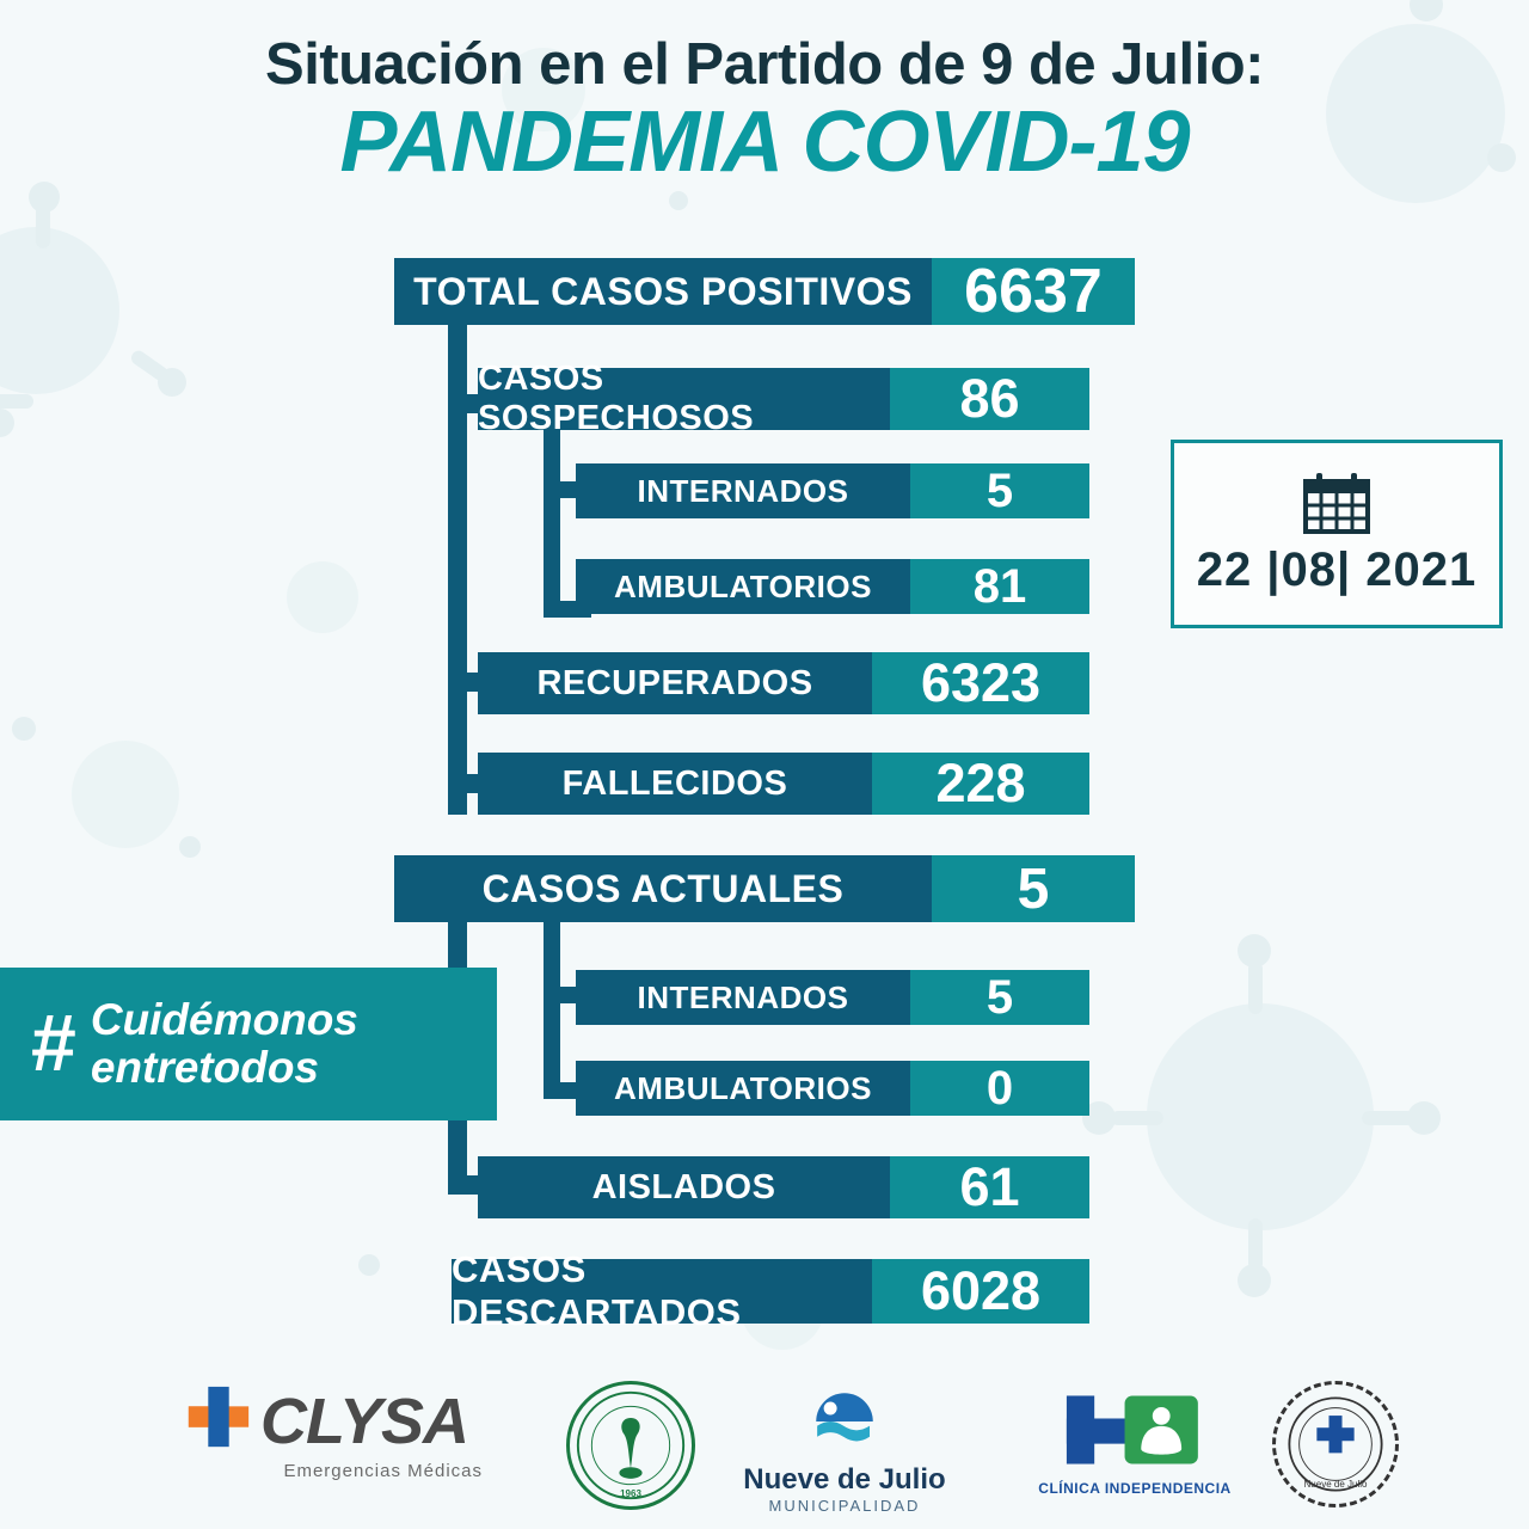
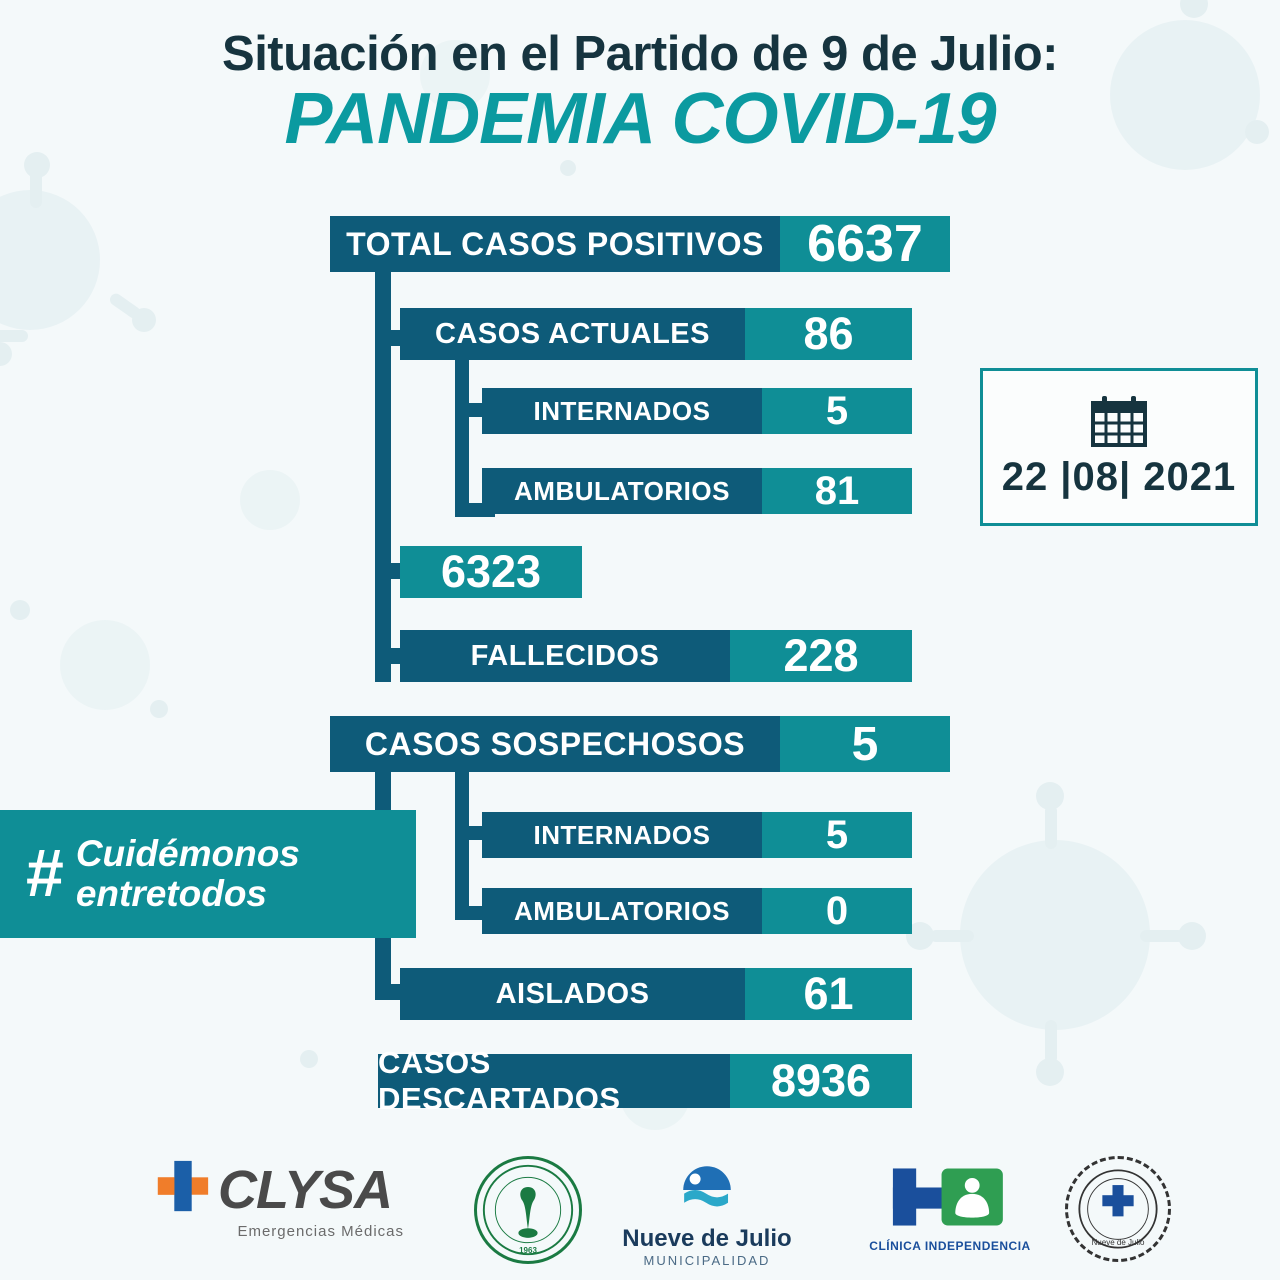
  Situación en el Partido de 9 de Julio:
  PANDEMIA COVID-19
  TOTAL CASOS POSITIVOS
  6637
- CASOS SOSPECHOSOS
+ CASOS ACTUALES
  86
  INTERNADOS
  5
  AMBULATORIOS
  81
- RECUPERADOS
  6323
  FALLECIDOS
  228
- CASOS ACTUALES
+ CASOS SOSPECHOSOS
  5
  INTERNADOS
  5
  AMBULATORIOS
  0
  AISLADOS
  61
  CASOS DESCARTADOS
- 6028
+ 8936
  22 |08| 2021
  #
  Cuidémonos
  entretodos
  CLYSA
  Emergencias Médicas
  1963
  Nueve de Julio
  MUNICIPALIDAD
  CLÍNICA INDEPENDENCIA
  Nueve de Julio
